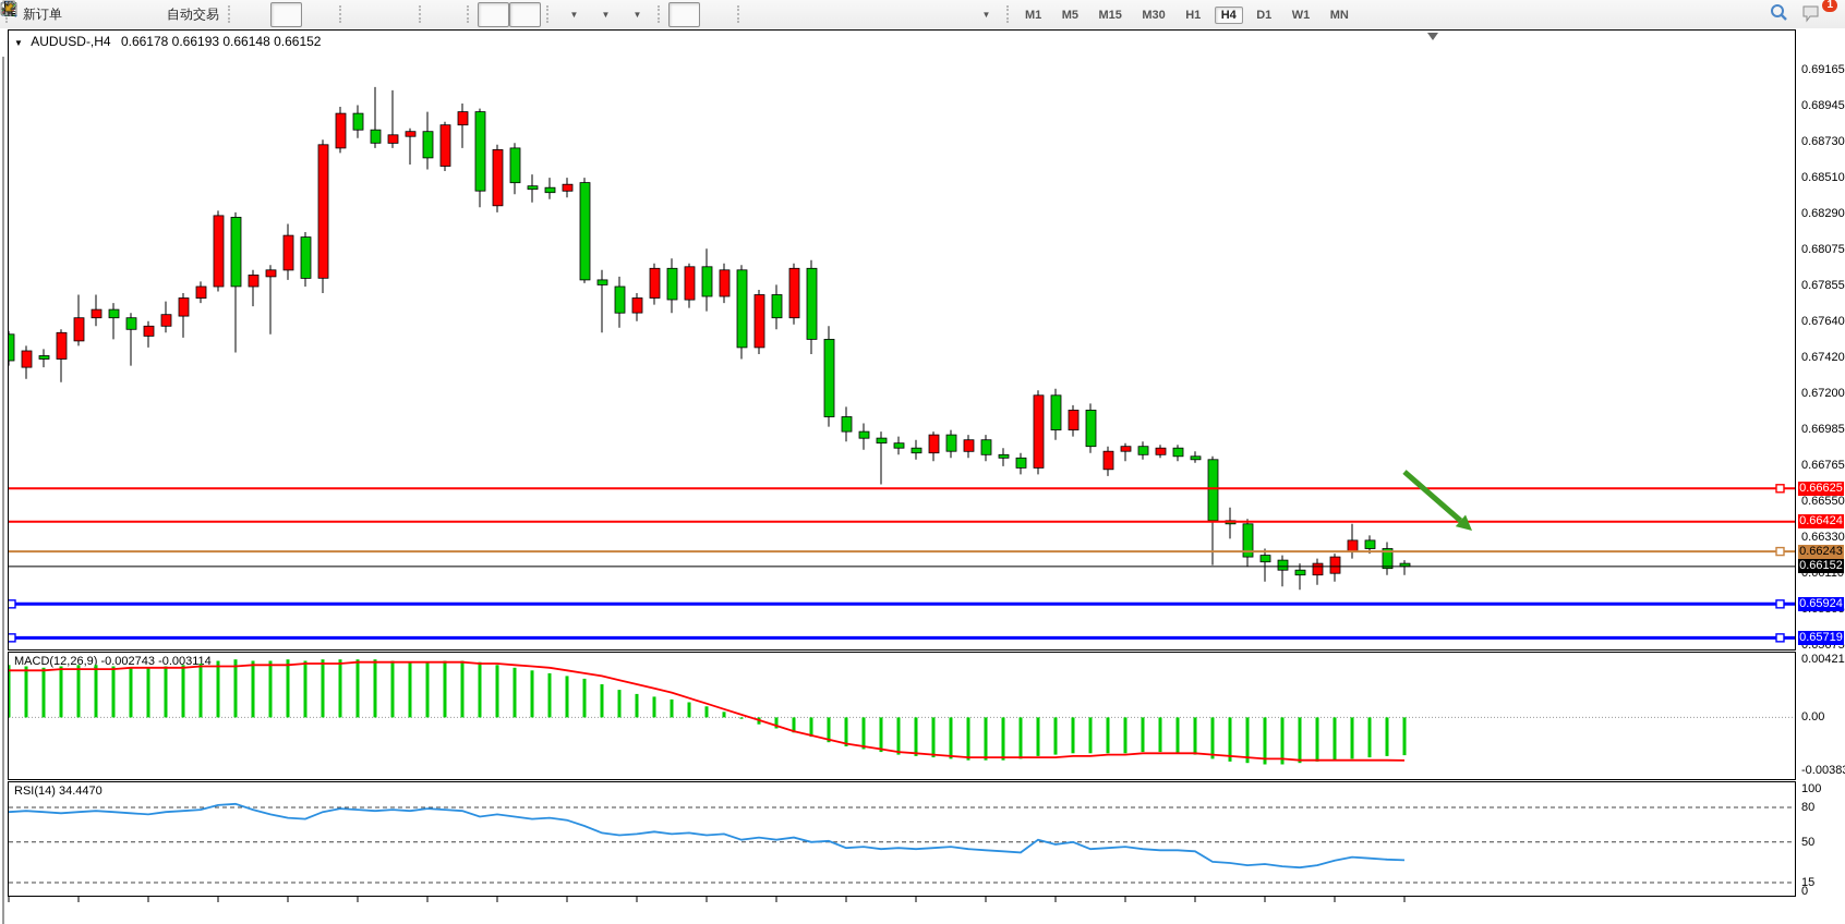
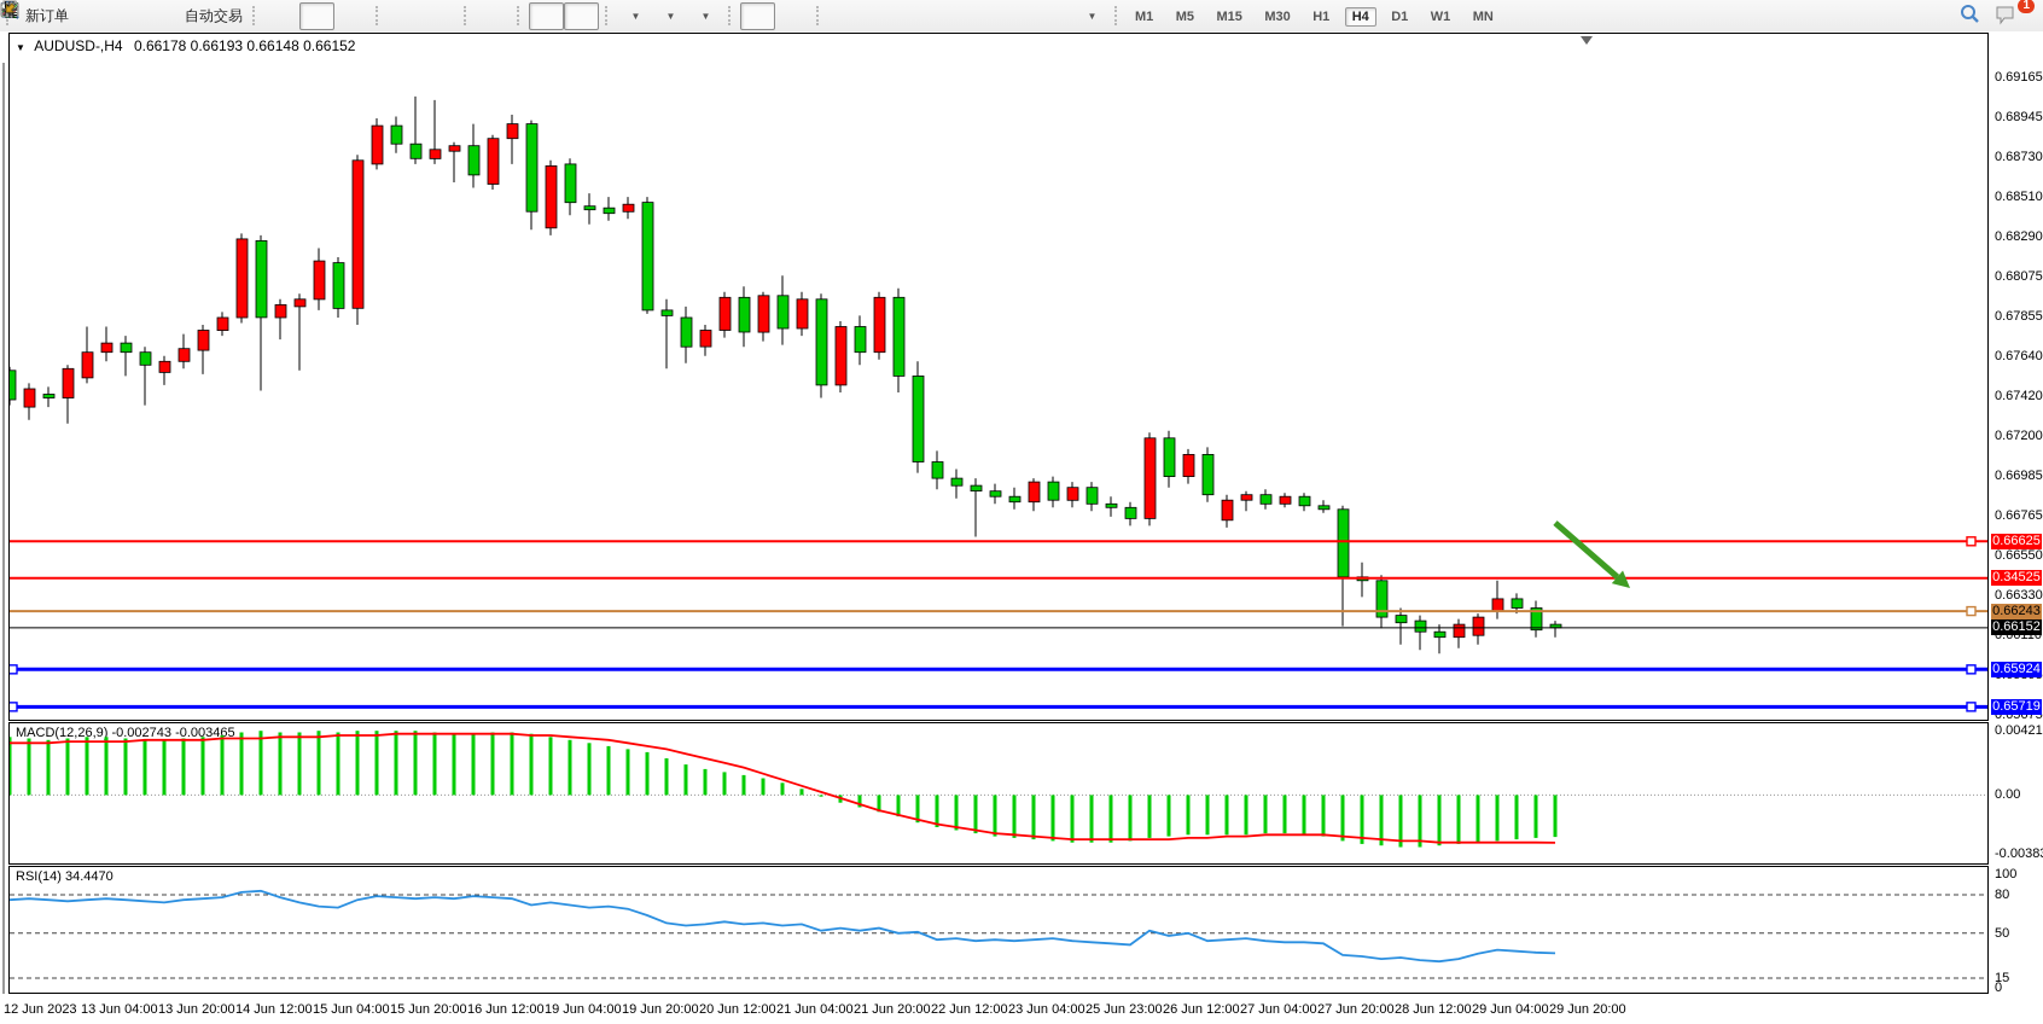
  新订单
  自动交易
  ▼
  ▼
  ▼
  ▼
  M1 M5 M15 M30 H1 H4 D1 W1 MN
  1
  ▼ AUDUSD-,H4 0.66178 0.66193 0.66148 0.66152
- MACD(12,26,9) -0.002743 -0.003114
+ MACD(12,26,9) -0.002743 -0.003465
  RSI(14) 34.4470
  0.69165
  0.68945
  0.68730
  0.68510
  0.68290
  0.68075
  0.67855
  0.67640
  0.67420
  0.67200
  0.66985
  0.66765
  0.66550
  0.66330
  0.65675
  0.00421
  0.00
  -0.0038
  100
  80
  50
  15
  0
  0.66625
- 0.66424
+ 0.34525
  0.66243
  0.65924
  0.65719
  0.66152
+ 12 Jun 2023
+ 13 Jun 04:00
+ 13 Jun 20:00
+ 14 Jun 12:00
+ 15 Jun 04:00
+ 15 Jun 20:00
+ 16 Jun 12:00
+ 19 Jun 04:00
+ 19 Jun 20:00
+ 20 Jun 12:00
+ 21 Jun 04:00
+ 21 Jun 20:00
+ 22 Jun 12:00
+ 23 Jun 04:00
+ 25 Jun 23:00
+ 26 Jun 12:00
+ 27 Jun 04:00
+ 27 Jun 20:00
+ 28 Jun 12:00
+ 29 Jun 04:00
+ 29 Jun 20:00
